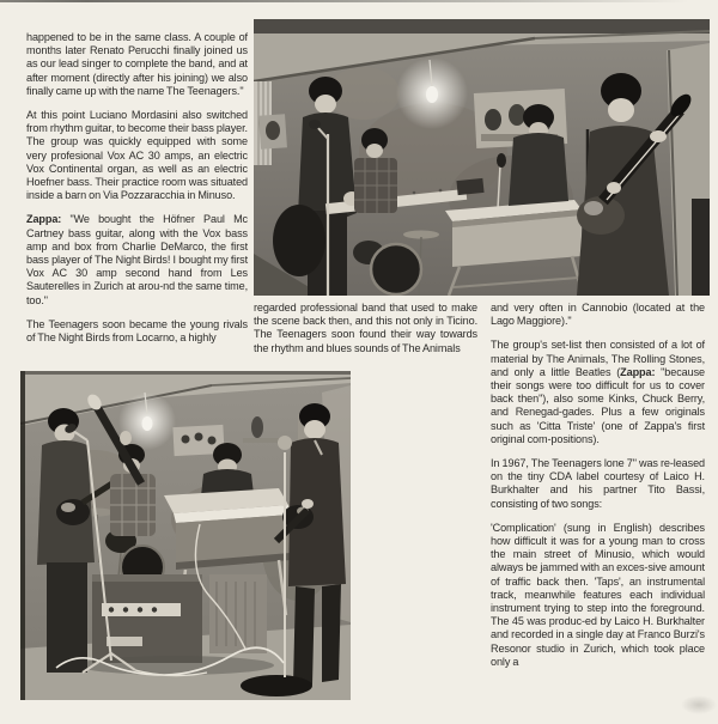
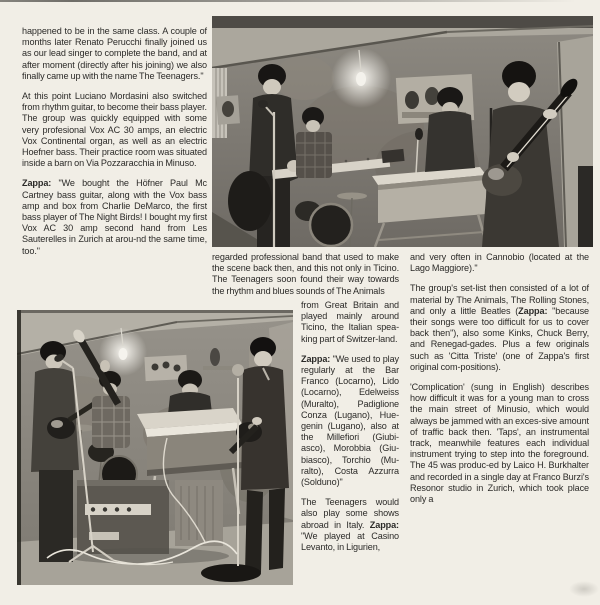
  happened to be in the same class. A couple of months later Renato Perucchi finally joined us as our lead singer to complete the band, and at after moment (directly after his joining) we also finally came up with the name The Teenagers."
  At this point Luciano Mordasini also switched from rhythm guitar, to become their bass player. The group was quickly equipped with some very profesional Vox AC 30 amps, an electric Vox Continental organ, as well as an electric Hoefner bass. Their practice room was situated inside a barn on Via Pozzaracchia in Minuso.
  Zappa: "We bought the Höfner Paul Mc Cartney bass guitar, along with the Vox bass amp and box from Charlie DeMarco, the first bass player of The Night Birds! I bought my first Vox AC 30 amp second hand from Les Sauterelles in Zurich at arou-nd the same time, too."
- The Teenagers soon became the young rivals of The Night Birds from Locarno, a highly
  regarded professional band that used to make the scene back then, and this not only in Ticino. The Teenagers soon found their way towards the rhythm and blues sounds of The Animals
+ from Great Britain and played mainly around Ticino, the Italian spea-king part of Switzer-land.
+ Zappa: "We used to play regularly at the Bar Franco (Locarno), Lido (Locarno), Edelweiss (Muralto), Padiglione Conza (Lugano), Hue-genin (Lugano), also at the Millefiori (Giubi-asco), Morobbia (Giu-biasco), Torchio (Mu-ralto), Costa Azzurra (Solduno)"
+ The Teenagers would also play some shows abroad in Italy. Zappa: "We played at Casino Levanto, in Ligurien,
  and very often in Cannobio (located at the Lago Maggiore)."
  The group's set-list then consisted of a lot of material by The Animals, The Rolling Stones, and only a little Beatles (Zappa: "because their songs were too difficult for us to cover back then"), also some Kinks, Chuck Berry, and Renegad-gades. Plus a few originals such as 'Citta Triste' (one of Zappa's first original com-positions).
- In 1967, The Teenagers lone 7" was re-leased on the tiny CDA label courtesy of Laico H. Burkhalter and his partner Tito Bassi, consisting of two songs:
  'Complication' (sung in English) describes how difficult it was for a young man to cross the main street of Minusio, which would always be jammed with an exces-sive amount of traffic back then. 'Taps', an instrumental track, meanwhile features each individual instrument trying to step into the foreground. The 45 was produc-ed by Laico H. Burkhalter and recorded in a single day at Franco Burzi's Resonor studio in Zurich, which took place only a
